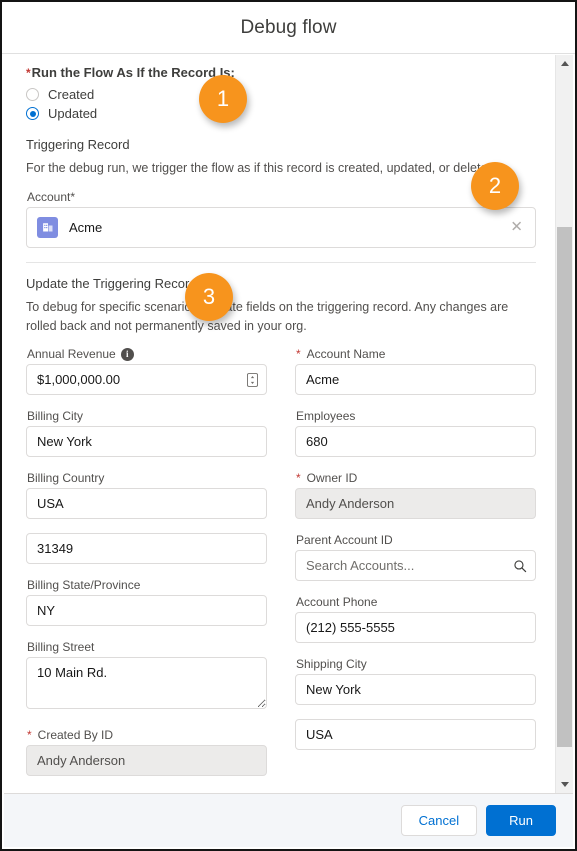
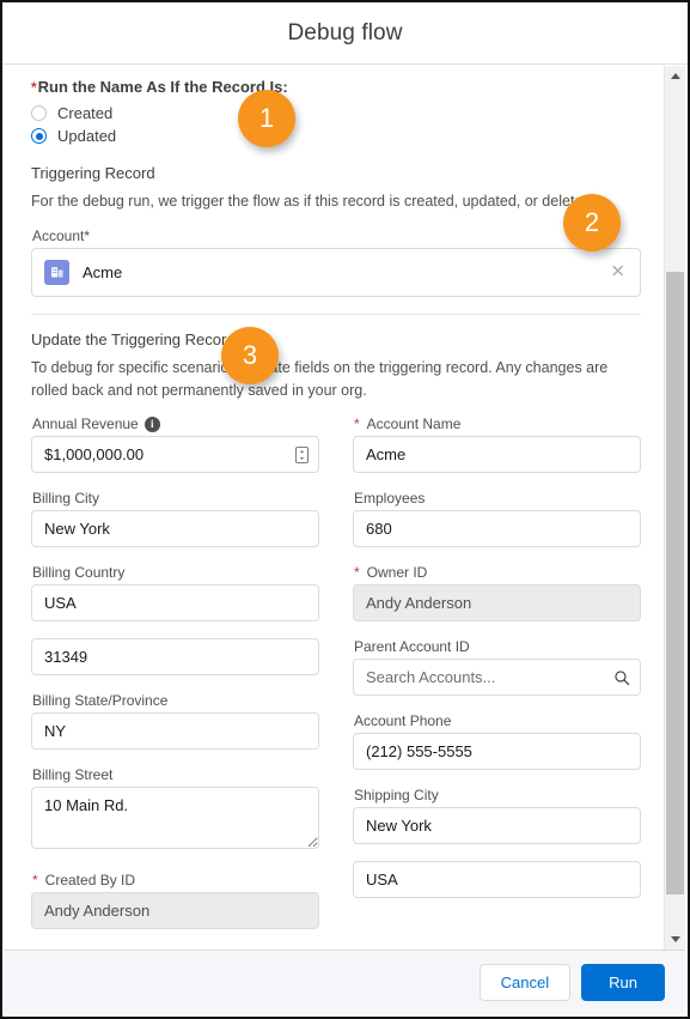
  Debug flow
- *Run the Flow As If the Record Is:
+ *Run the Name As If the Record Is:
  Created
  Updated
  Triggering Record
  For the debug run, we trigger the flow as if this record is created, updated, or dele
  Account*
  Acme
  ✕
  Update the Triggering Recor
  To debug for specific scenarite fields on the triggering record. Any changes are rolled back and not permanently saved in your org.
  Annual Revenue
  i
  $1,000,000.00
  Billing City
  New York
  Billing Country
  USA
  31349
  Billing State/Province
  NY
  Billing Street
  10 Main Rd.
  *
  Created By ID
  Andy Anderson
  *
  Account Name
  Acme
  Employees
  680
  *
  Owner ID
  Andy Anderson
  Parent Account ID
  Search Accounts...
  Account Phone
  (212) 555-5555
  Shipping City
  New York
  USA
  Cancel
  Run
  1
  2
  3
